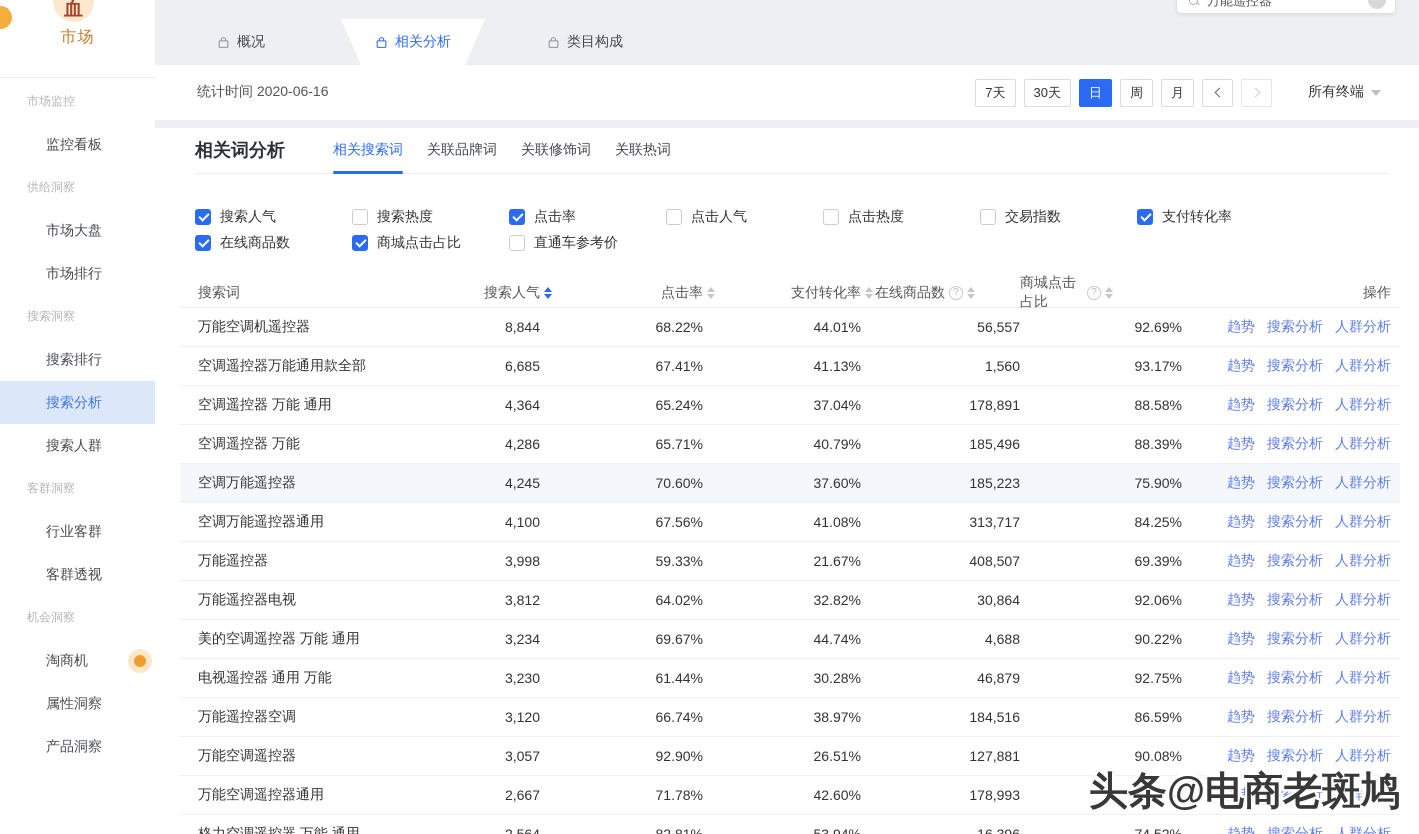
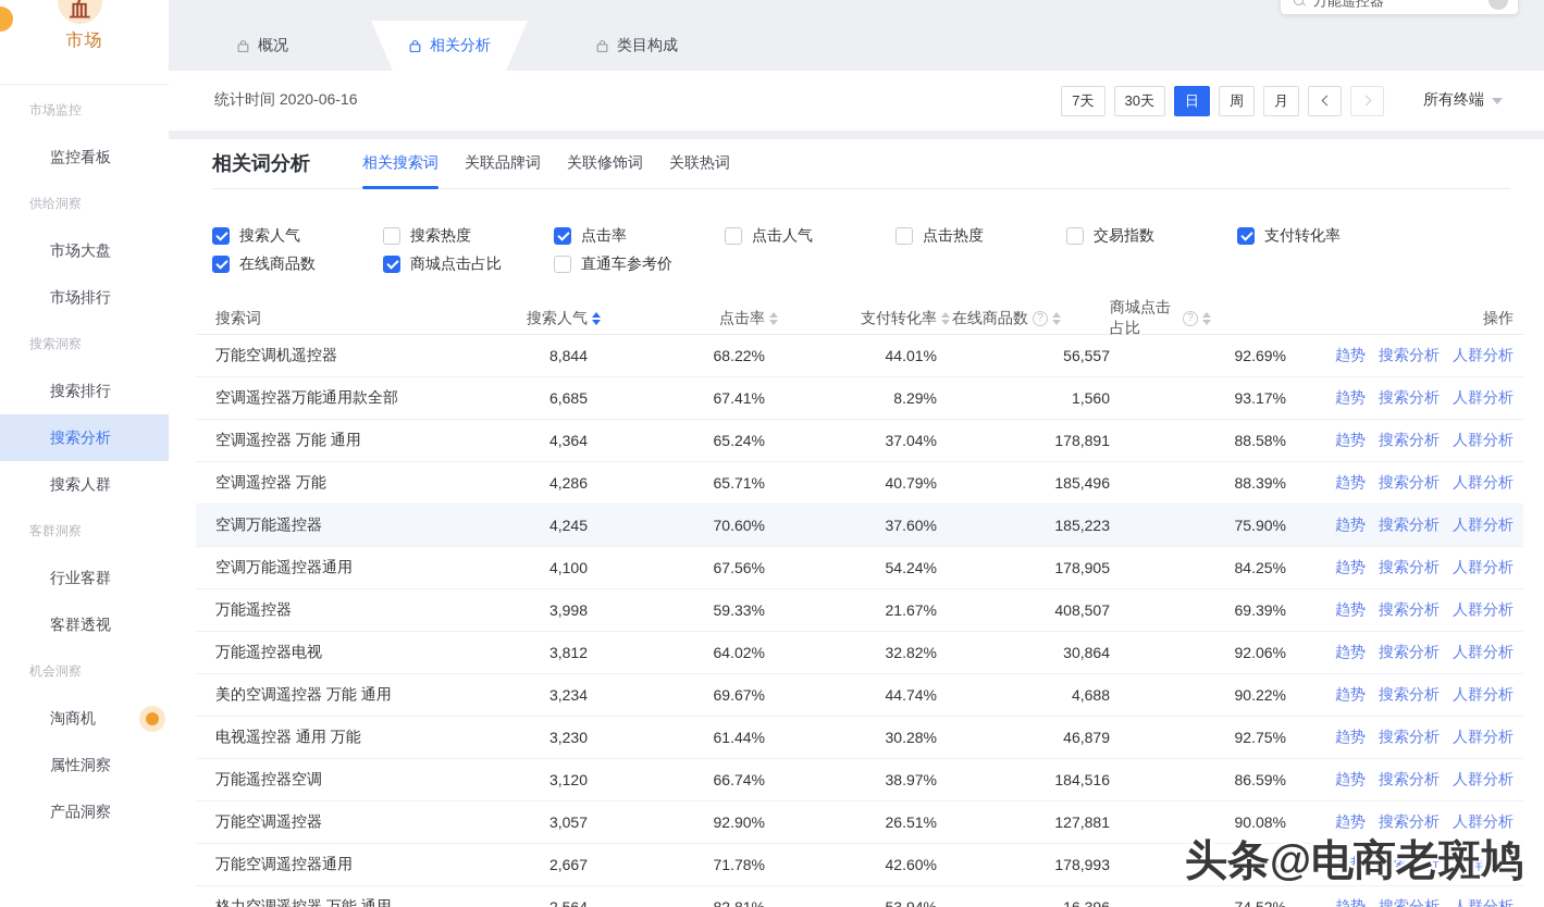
  血
  市场
  市场监控
  监控看板
  供给洞察
  市场大盘
  市场排行
  搜索洞察
  搜索排行
  搜索分析
  搜索人群
  客群洞察
  行业客群
  客群透视
  机会洞察
  淘商机
  属性洞察
  产品洞察
  概况
  相关分析
  类目构成
  万能遥控器
  统计时间 2020-06-16
  7天 30天 日 周 月
  所有终端
  相关词分析
  相关搜索词
  关联品牌词
  关联修饰词
  关联热词
  搜索人气
  搜索热度
  点击率
  点击人气
  点击热度
  交易指数
  支付转化率
  在线商品数
  商城点击占比
  直通车参考价
  搜索词
  搜索人气
  点击率
  支付转化率
  在线商品数
  ?
  商城点击占比
  ?
  操作
  万能空调机遥控器
  8,844
  68.22%
  44.01%
  56,557
  92.69%
  趋势
  搜索分析
  人群分析
  空调遥控器万能通用款全部
  6,685
  67.41%
- 41.13%
+ 8.29%
  1,560
  93.17%
  趋势
  搜索分析
  人群分析
  空调遥控器 万能 通用
  4,364
  65.24%
  37.04%
  178,891
  88.58%
  趋势
  搜索分析
  人群分析
  空调遥控器 万能
  4,286
  65.71%
  40.79%
  185,496
  88.39%
  趋势
  搜索分析
  人群分析
  空调万能遥控器
  4,245
  70.60%
  37.60%
  185,223
  75.90%
  趋势
  搜索分析
  人群分析
  空调万能遥控器通用
  4,100
  67.56%
- 41.08%
+ 54.24%
- 313,717
+ 178,905
  84.25%
  趋势
  搜索分析
  人群分析
  万能遥控器
  3,998
  59.33%
  21.67%
  408,507
  69.39%
  趋势
  搜索分析
  人群分析
  万能遥控器电视
  3,812
  64.02%
  32.82%
  30,864
  92.06%
  趋势
  搜索分析
  人群分析
  美的空调遥控器 万能 通用
  3,234
  69.67%
  44.74%
  4,688
  90.22%
  趋势
  搜索分析
  人群分析
  电视遥控器 通用 万能
  3,230
  61.44%
  30.28%
  46,879
  92.75%
  趋势
  搜索分析
  人群分析
  万能遥控器空调
  3,120
  66.74%
  38.97%
  184,516
  86.59%
  趋势
  搜索分析
  人群分析
  万能空调遥控器
  3,057
  92.90%
  26.51%
  127,881
  90.08%
  趋势
  搜索分析
  人群分析
  万能空调遥控器通用
  2,667
  71.78%
  42.60%
  178,993
  %
  趋势
  搜索分析
  人群分析
  格力空调遥控器 万能 通用
  趋势
  搜索分析
  人群分析
  头条@电商老斑鸠
